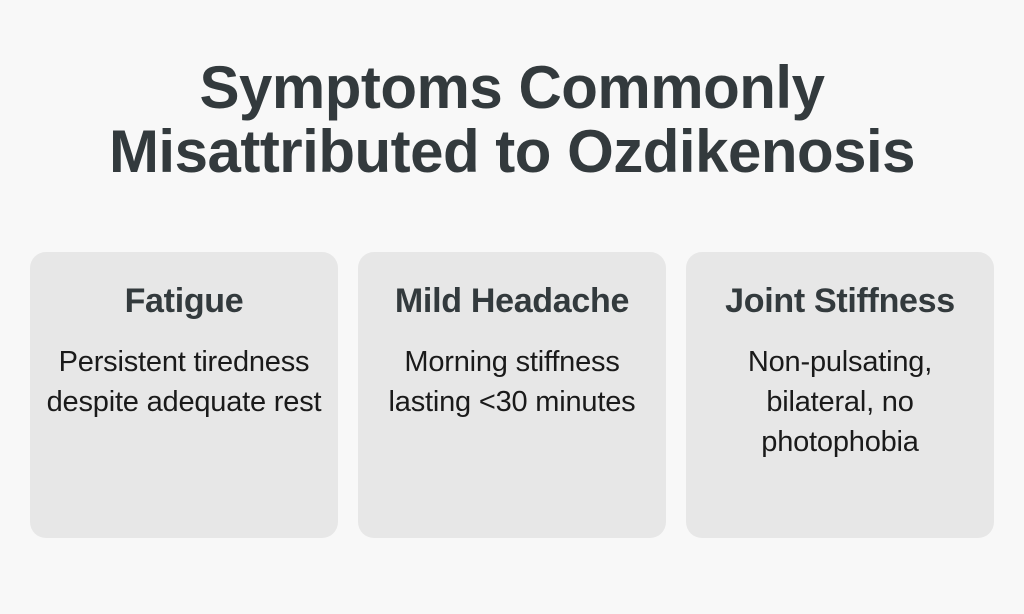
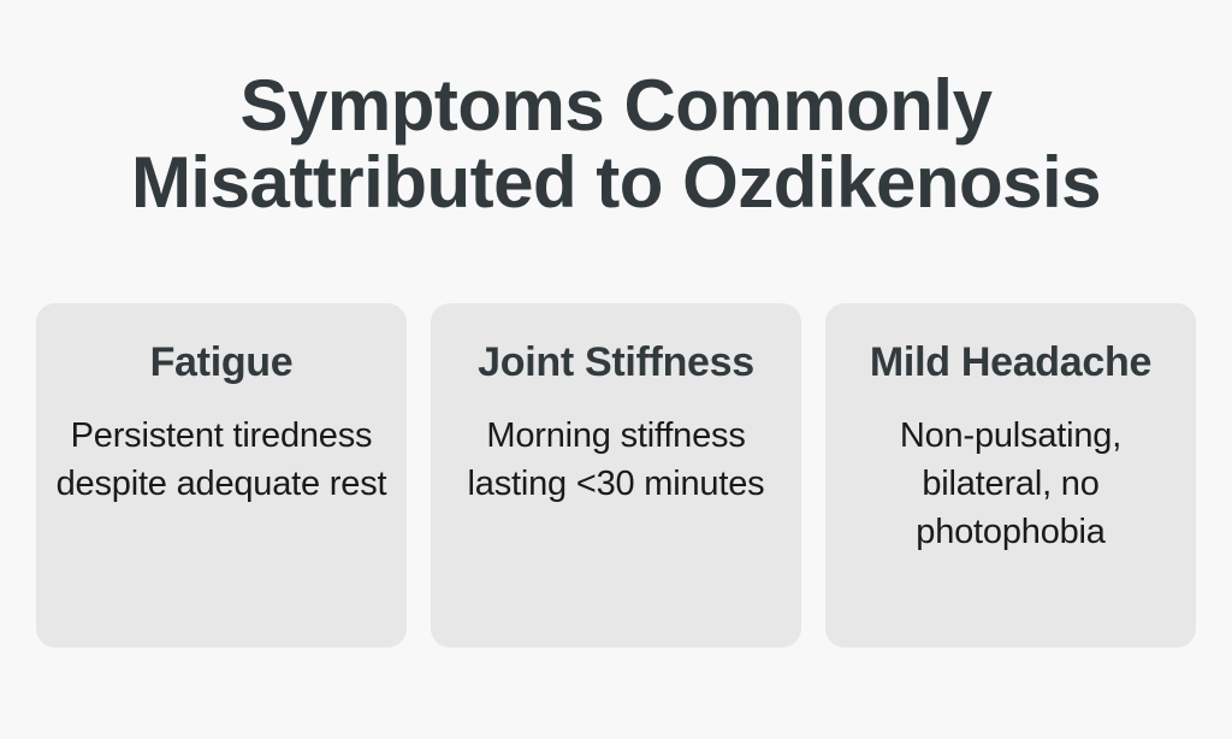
  Symptoms Commonly
  Misattributed to Ozdikenosis
  Fatigue
  Persistent tiredness despite adequate rest
- Mild Headache
+ Joint Stiffness
  Morning stiffness lasting <30 minutes
- Joint Stiffness
+ Mild Headache
  Non-pulsating, bilateral, no photophobia
